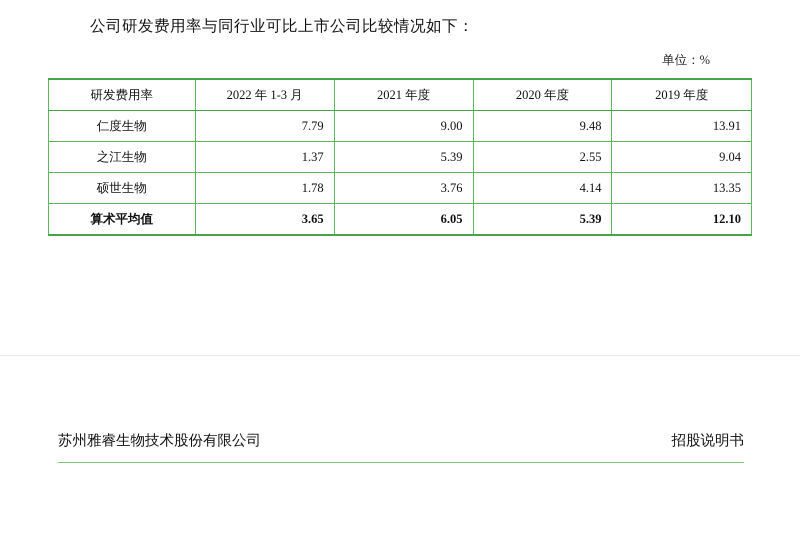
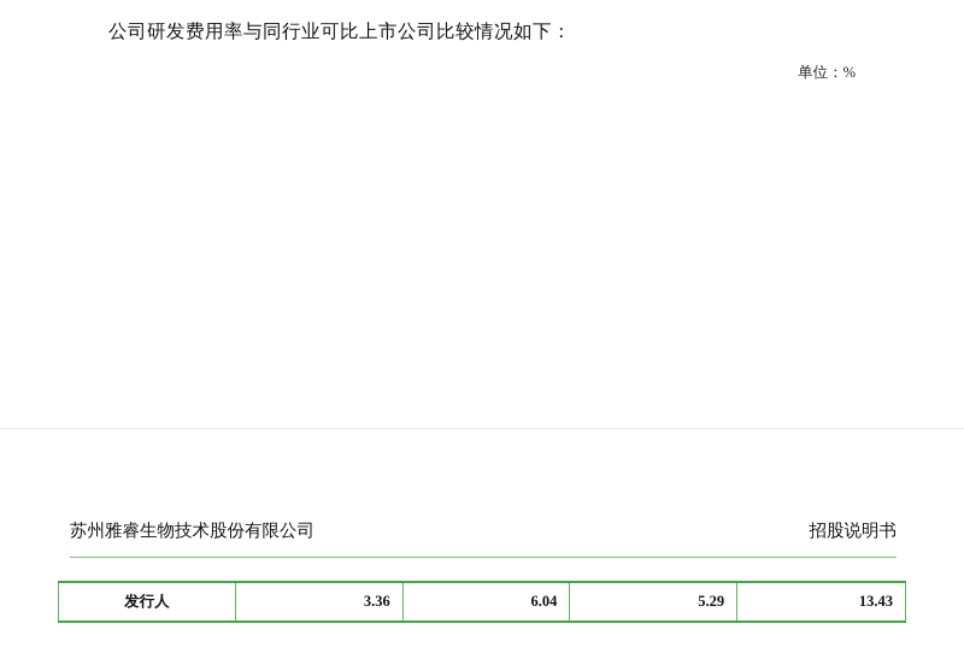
  公司研发费用率与同行业可比上市公司比较情况如下：
  单位：%
- 研发费用率	2022 年 1-3 月	2021 年度	2020 年度	2019 年度
- 仁度生物	7.79	9.00	9.48	13.91
- 之江生物	1.37	5.39	2.55	9.04
- 硕世生物	1.78	3.76	4.14	13.35
- 算术平均值	3.65	6.05	5.39	12.10
  苏州雅睿生物技术股份有限公司
  招股说明书
+ 发行人	3.36	6.04	5.29	13.43
